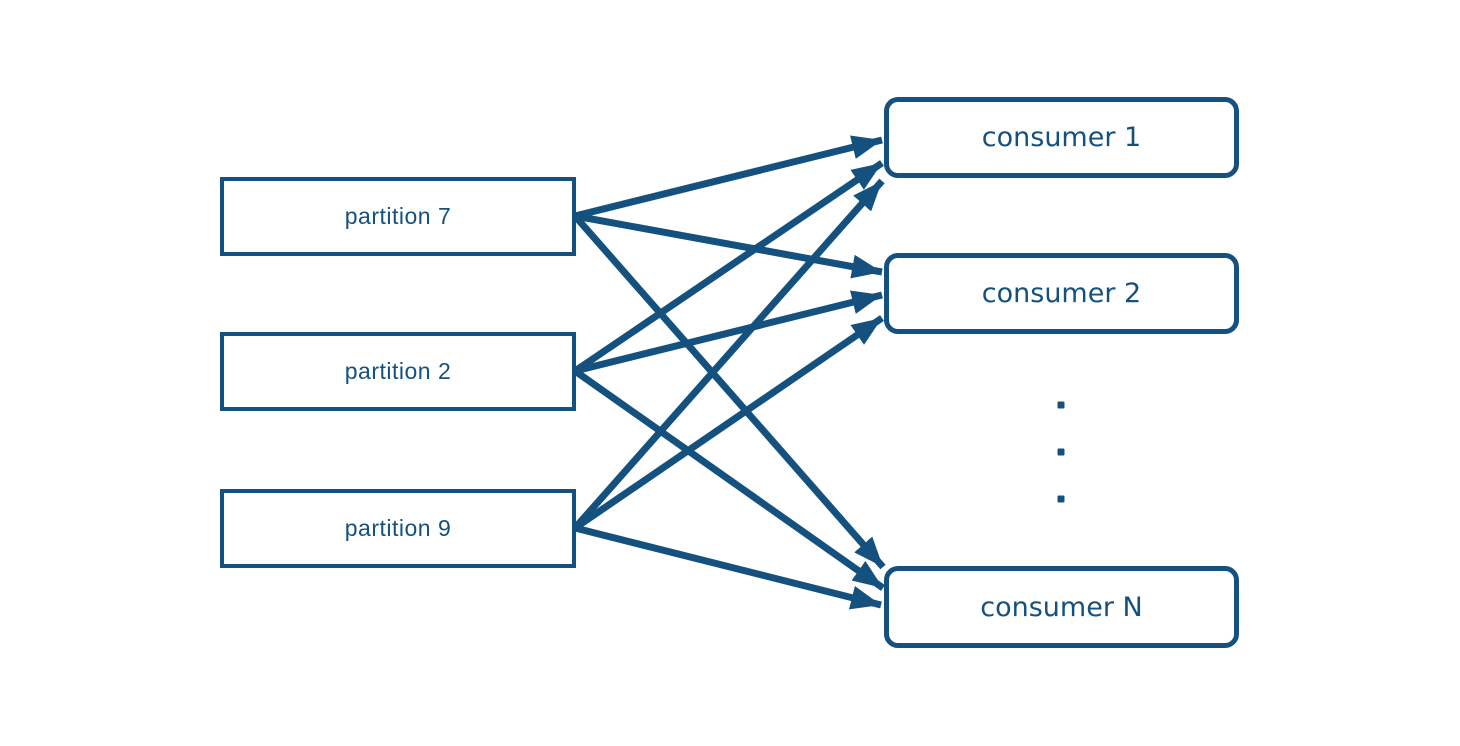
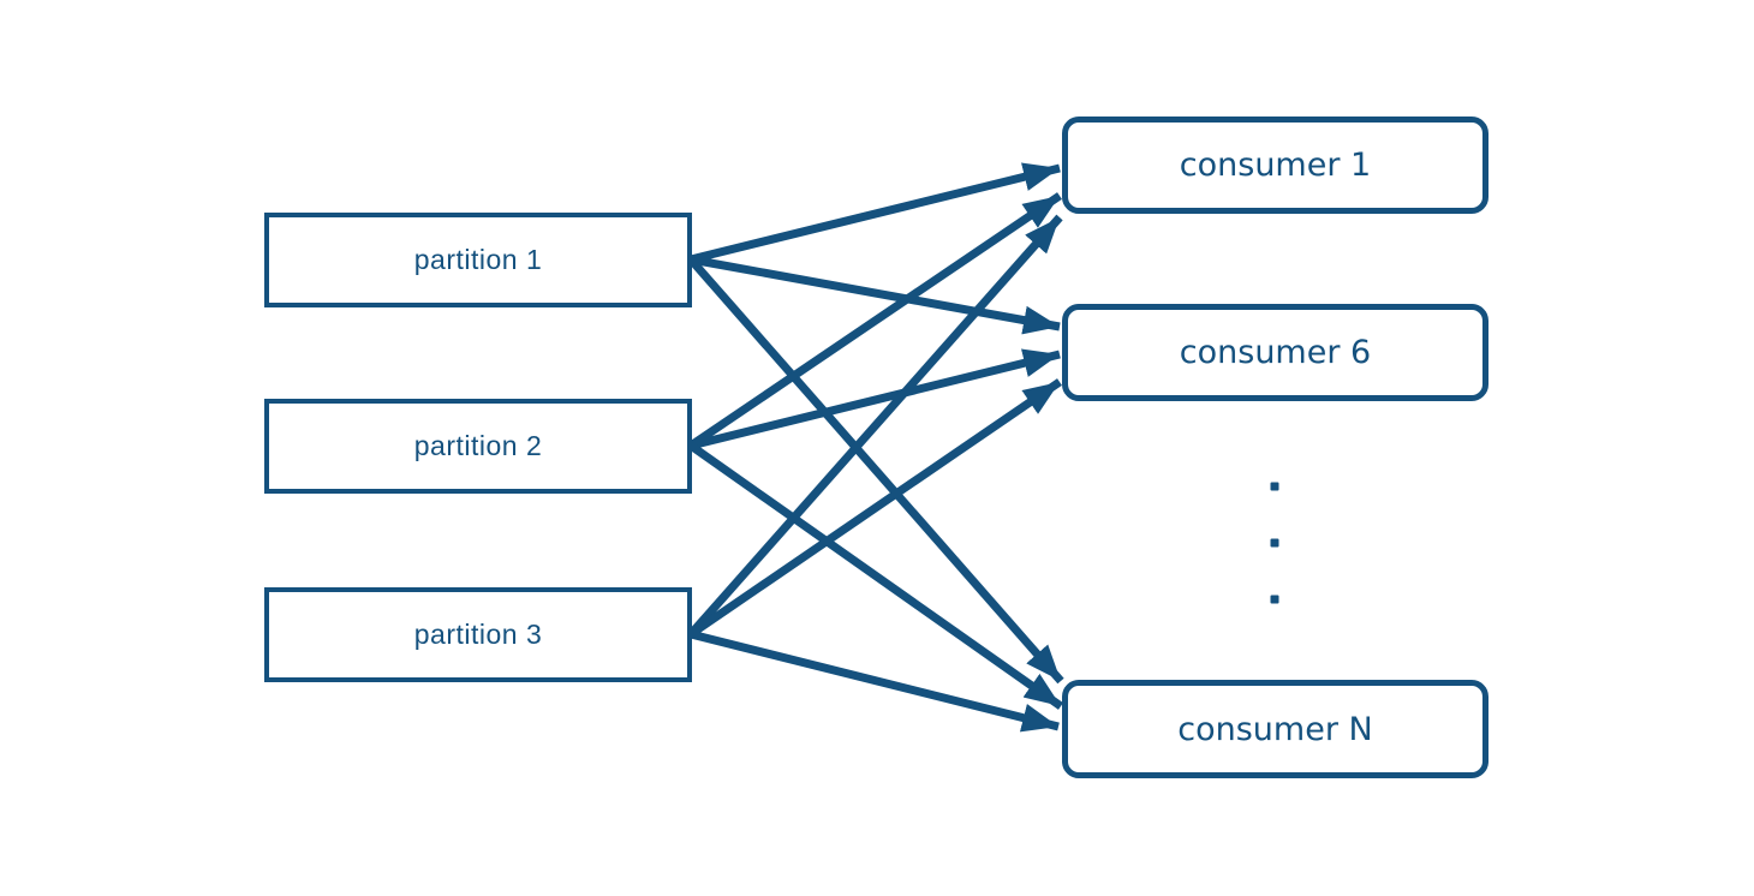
- partition 7
+ partition 1
  partition 2
- partition 9
+ partition 3
  consumer 1
- consumer 2
+ consumer 6
  consumer N
